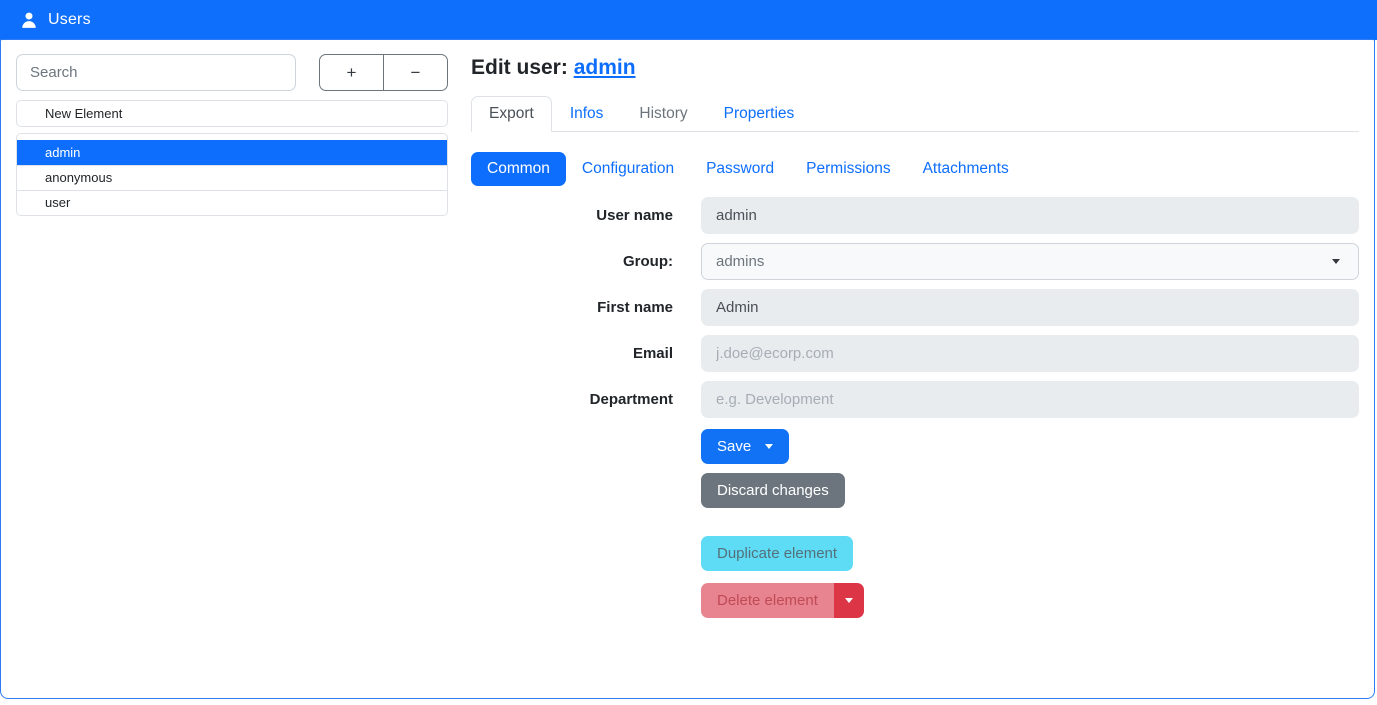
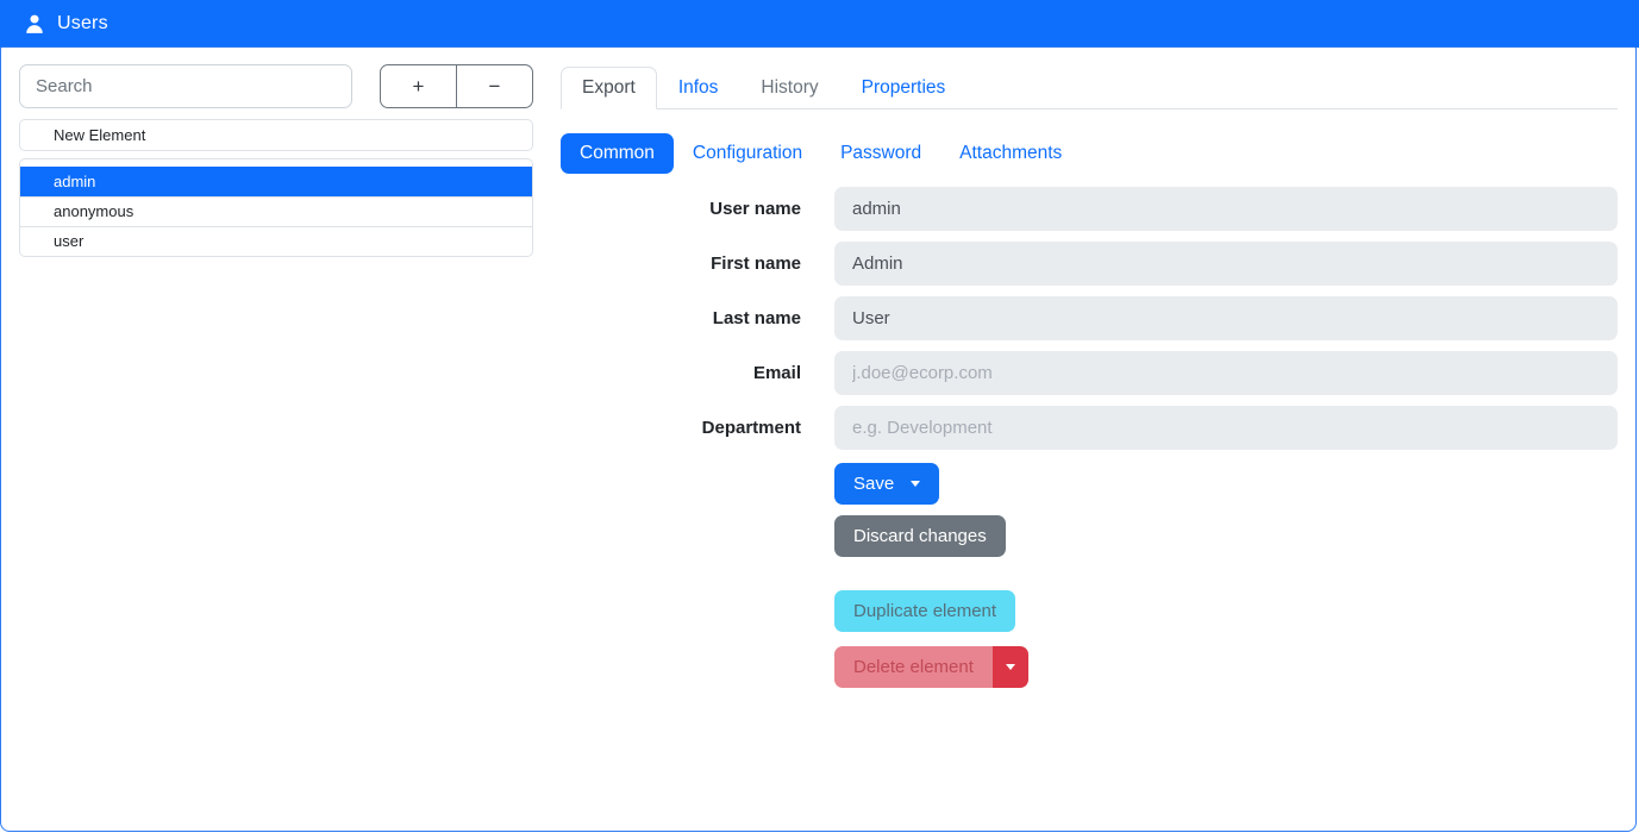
  Users
  Search
  +
  −
  New Element
  admin
  anonymous
  user
- Edit user: admin
  Export
  Infos
  History
  Properties
  Common
  Configuration
  Password
- Permissions
  Attachments
  User name
  admin
- Group:
- admins
  First name
  Admin
+ Last name
+ User
  Email
  j.doe@ecorp.com
  Department
  e.g. Development
  Save
  Discard changes
  Duplicate element
  Delete element
